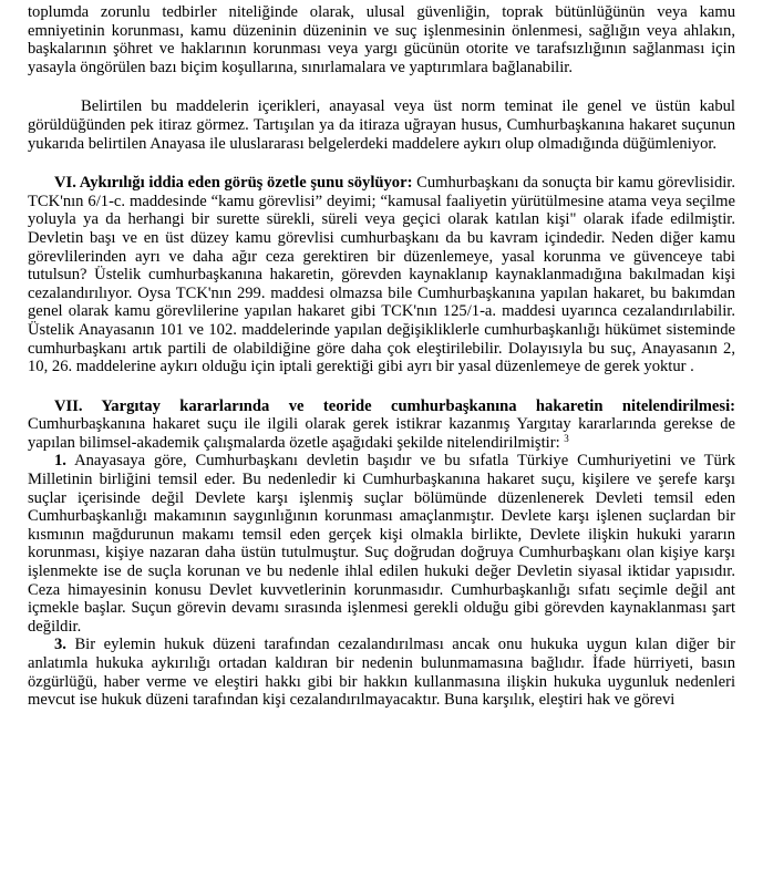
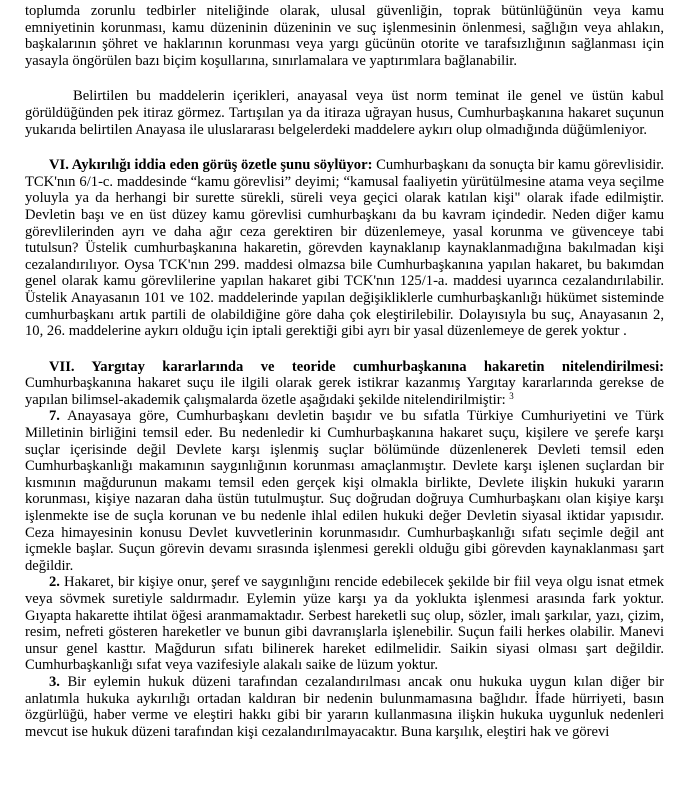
  toplumda zorunlu tedbirler niteliğinde olarak, ulusal güvenliğin, toprak bütünlüğünün veya kamu emniyetinin korunması, kamu düzeninin düzeninin ve suç işlenmesinin önlenmesi, sağlığın veya ahlakın, başkalarının şöhret ve haklarının korunması veya yargı gücünün otorite ve tarafsızlığının sağlanması için yasayla öngörülen bazı biçim koşullarına, sınırlamalara ve yaptırımlara bağlanabilir.
  Belirtilen bu maddelerin içerikleri, anayasal veya üst norm teminat ile genel ve üstün kabul görüldüğünden pek itiraz görmez. Tartışılan ya da itiraza uğrayan husus, Cumhurbaşkanına hakaret suçunun yukarıda belirtilen Anayasa ile uluslararası belgelerdeki maddelere aykırı olup olmadığında düğümleniyor.
  VI. Aykırılığı iddia eden görüş özetle şunu söylüyor: Cumhurbaşkanı da sonuçta bir kamu görevlisidir. TCK'nın 6/1-c. maddesinde “kamu görevlisi” deyimi; “kamusal faaliyetin yürütülmesine atama veya seçilme yoluyla ya da herhangi bir surette sürekli, süreli veya geçici olarak katılan kişi" olarak ifade edilmiştir. Devletin başı ve en üst düzey kamu görevlisi cumhurbaşkanı da bu kavram içindedir. Neden diğer kamu görevlilerinden ayrı ve daha ağır ceza gerektiren bir düzenlemeye, yasal korunma ve güvenceye tabi tutulsun? Üstelik cumhurbaşkanına hakaretin, görevden kaynaklanıp kaynaklanmadığına bakılmadan kişi cezalandırılıyor. Oysa TCK'nın 299. maddesi olmazsa bile Cumhurbaşkanına yapılan hakaret, bu bakımdan genel olarak kamu görevlilerine yapılan hakaret gibi TCK'nın 125/1-a. maddesi uyarınca cezalandırılabilir. Üstelik Anayasanın 101 ve 102. maddelerinde yapılan değişikliklerle cumhurbaşkanlığı hükümet sisteminde cumhurbaşkanı artık partili de olabildiğine göre daha çok eleştirilebilir. Dolayısıyla bu suç, Anayasanın 2, 10, 26. maddelerine aykırı olduğu için iptali gerektiği gibi ayrı bir yasal düzenlemeye de gerek yoktur .
  VII. Yargıtay kararlarında ve teoride cumhurbaşkanına hakaretin nitelendirilmesi: Cumhurbaşkanına hakaret suçu ile ilgili olarak gerek istikrar kazanmış Yargıtay kararlarında gerekse de yapılan bilimsel-akademik çalışmalarda özetle aşağıdaki şekilde nitelendirilmiştir: 3
- 1. Anayasaya göre, Cumhurbaşkanı devletin başıdır ve bu sıfatla Türkiye Cumhuriyetini ve Türk Milletinin birliğini temsil eder. Bu nedenledir ki Cumhurbaşkanına hakaret suçu, kişilere ve şerefe karşı suçlar içerisinde değil Devlete karşı işlenmiş suçlar bölümünde düzenlenerek Devleti temsil eden Cumhurbaşkanlığı makamının saygınlığının korunması amaçlanmıştır. Devlete karşı işlenen suçlardan bir kısmının mağdurunun makamı temsil eden gerçek kişi olmakla birlikte, Devlete ilişkin hukuki yararın korunması, kişiye nazaran daha üstün tutulmuştur. Suç doğrudan doğruya Cumhurbaşkanı olan kişiye karşı işlenmekte ise de suçla korunan ve bu nedenle ihlal edilen hukuki değer Devletin siyasal iktidar yapısıdır. Ceza himayesinin konusu Devlet kuvvetlerinin korunmasıdır. Cumhurbaşkanlığı sıfatı seçimle değil ant içmekle başlar. Suçun görevin devamı sırasında işlenmesi gerekli olduğu gibi görevden kaynaklanması şart değildir.
+ 7. Anayasaya göre, Cumhurbaşkanı devletin başıdır ve bu sıfatla Türkiye Cumhuriyetini ve Türk Milletinin birliğini temsil eder. Bu nedenledir ki Cumhurbaşkanına hakaret suçu, kişilere ve şerefe karşı suçlar içerisinde değil Devlete karşı işlenmiş suçlar bölümünde düzenlenerek Devleti temsil eden Cumhurbaşkanlığı makamının saygınlığının korunması amaçlanmıştır. Devlete karşı işlenen suçlardan bir kısmının mağdurunun makamı temsil eden gerçek kişi olmakla birlikte, Devlete ilişkin hukuki yararın korunması, kişiye nazaran daha üstün tutulmuştur. Suç doğrudan doğruya Cumhurbaşkanı olan kişiye karşı işlenmekte ise de suçla korunan ve bu nedenle ihlal edilen hukuki değer Devletin siyasal iktidar yapısıdır. Ceza himayesinin konusu Devlet kuvvetlerinin korunmasıdır. Cumhurbaşkanlığı sıfatı seçimle değil ant içmekle başlar. Suçun görevin devamı sırasında işlenmesi gerekli olduğu gibi görevden kaynaklanması şart değildir.
+ 2. Hakaret, bir kişiye onur, şeref ve saygınlığını rencide edebilecek şekilde bir fiil veya olgu isnat etmek veya sövmek suretiyle saldırmadır. Eylemin yüze karşı ya da yoklukta işlenmesi arasında fark yoktur. Gıyapta hakarette ihtilat öğesi aranmamaktadır. Serbest hareketli suç olup, sözler, imalı şarkılar, yazı, çizim, resim, nefreti gösteren hareketler ve bunun gibi davranışlarla işlenebilir. Suçun faili herkes olabilir. Manevi unsur genel kasttır. Mağdurun sıfatı bilinerek hareket edilmelidir. Saikin siyasi olması şart değildir. Cumhurbaşkanlığı sıfat veya vazifesiyle alakalı saike de lüzum yoktur.
- 3. Bir eylemin hukuk düzeni tarafından cezalandırılması ancak onu hukuka uygun kılan diğer bir anlatımla hukuka aykırılığı ortadan kaldıran bir nedenin bulunmamasına bağlıdır. İfade hürriyeti, basın özgürlüğü, haber verme ve eleştiri hakkı gibi bir hakkın kullanmasına ilişkin hukuka uygunluk nedenleri mevcut ise hukuk düzeni tarafından kişi cezalandırılmayacaktır. Buna karşılık, eleştiri hak ve görevi
+ 3. Bir eylemin hukuk düzeni tarafından cezalandırılması ancak onu hukuka uygun kılan diğer bir anlatımla hukuka aykırılığı ortadan kaldıran bir nedenin bulunmamasına bağlıdır. İfade hürriyeti, basın özgürlüğü, haber verme ve eleştiri hakkı gibi bir yararın kullanmasına ilişkin hukuka uygunluk nedenleri mevcut ise hukuk düzeni tarafından kişi cezalandırılmayacaktır. Buna karşılık, eleştiri hak ve görevi
